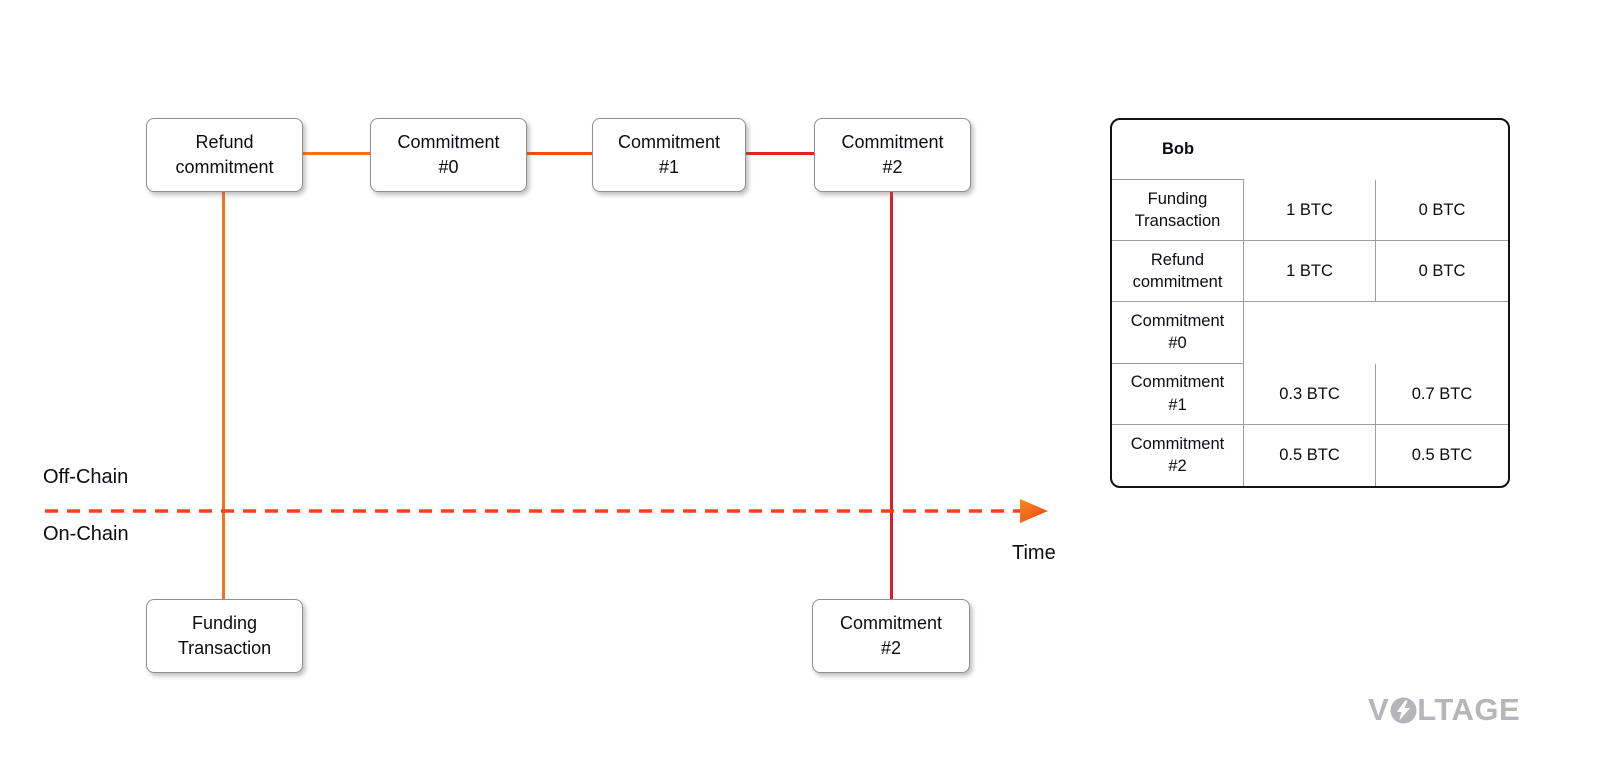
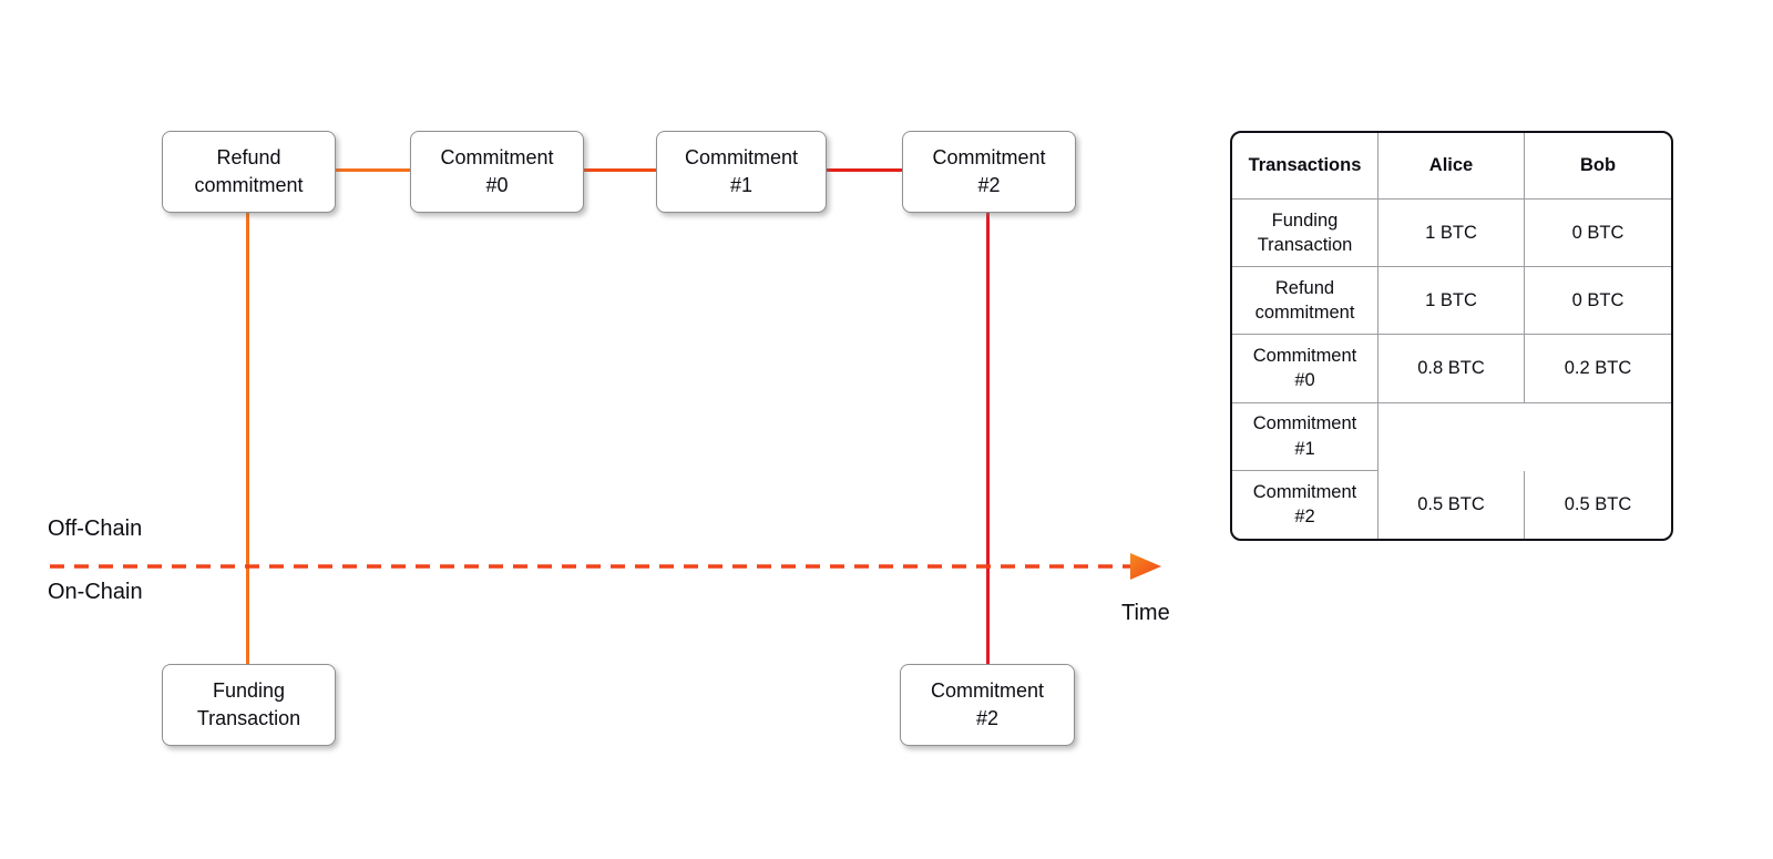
  Refund
  commitment
  Commitment
  #0
  Commitment
  #1
  Commitment
  #2
  Funding
  Transaction
  Commitment
  #2
  Off-Chain
  On-Chain
  Time
+ Transactions
+ Alice
  Bob
  Funding
  Transaction
  1 BTC
  0 BTC
  Refund
  commitment
  1 BTC
  0 BTC
  Commitment
  #0
+ 0.8 BTC
+ 0.2 BTC
  Commitment
  #1
- 0.3 BTC
- 0.7 BTC
  Commitment
  #2
  0.5 BTC
  0.5 BTC
- V
- LTAGE
